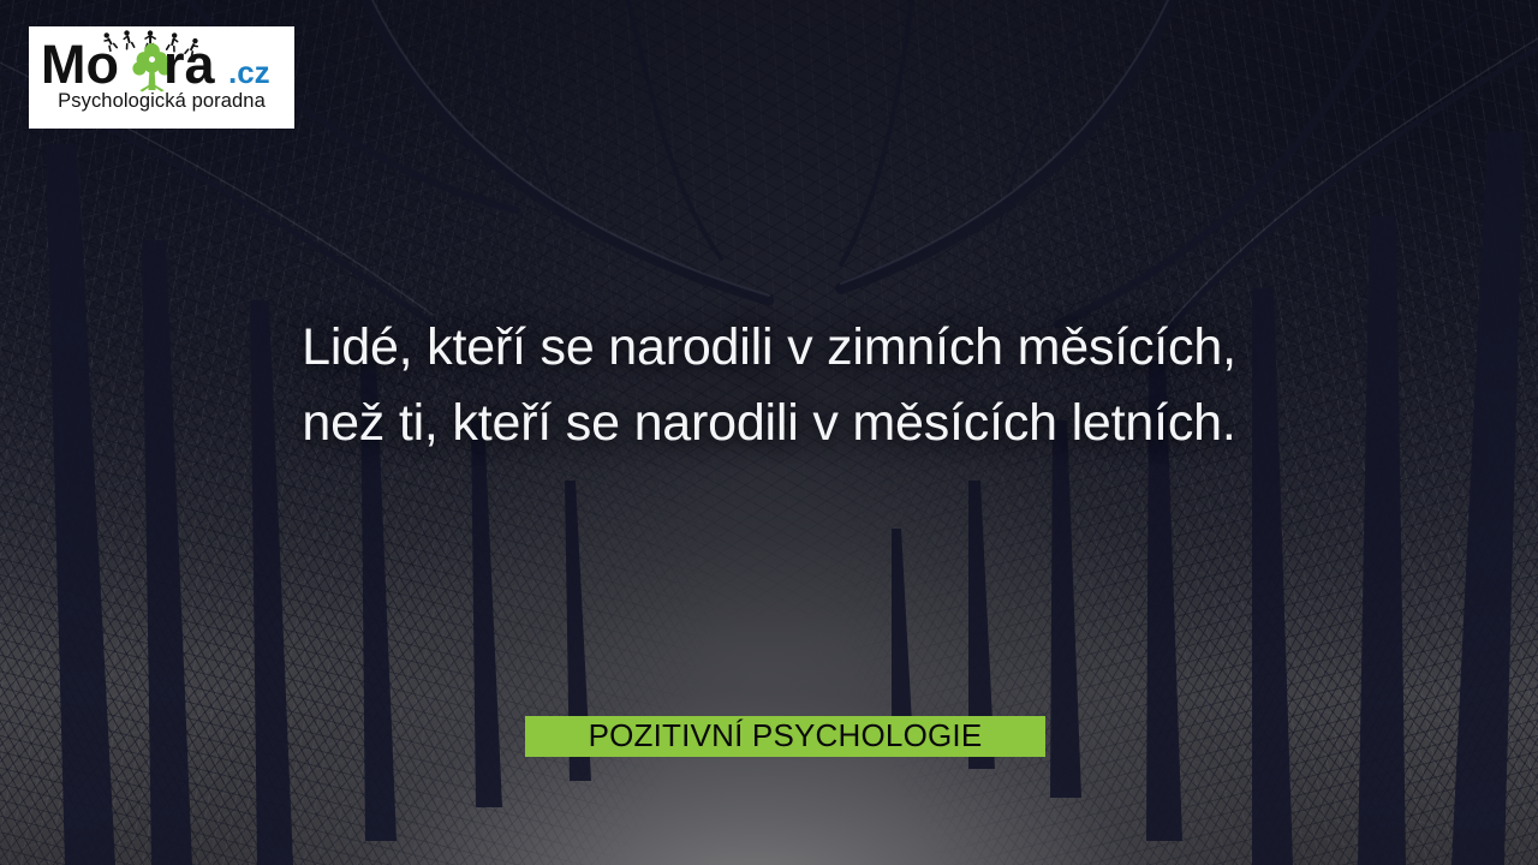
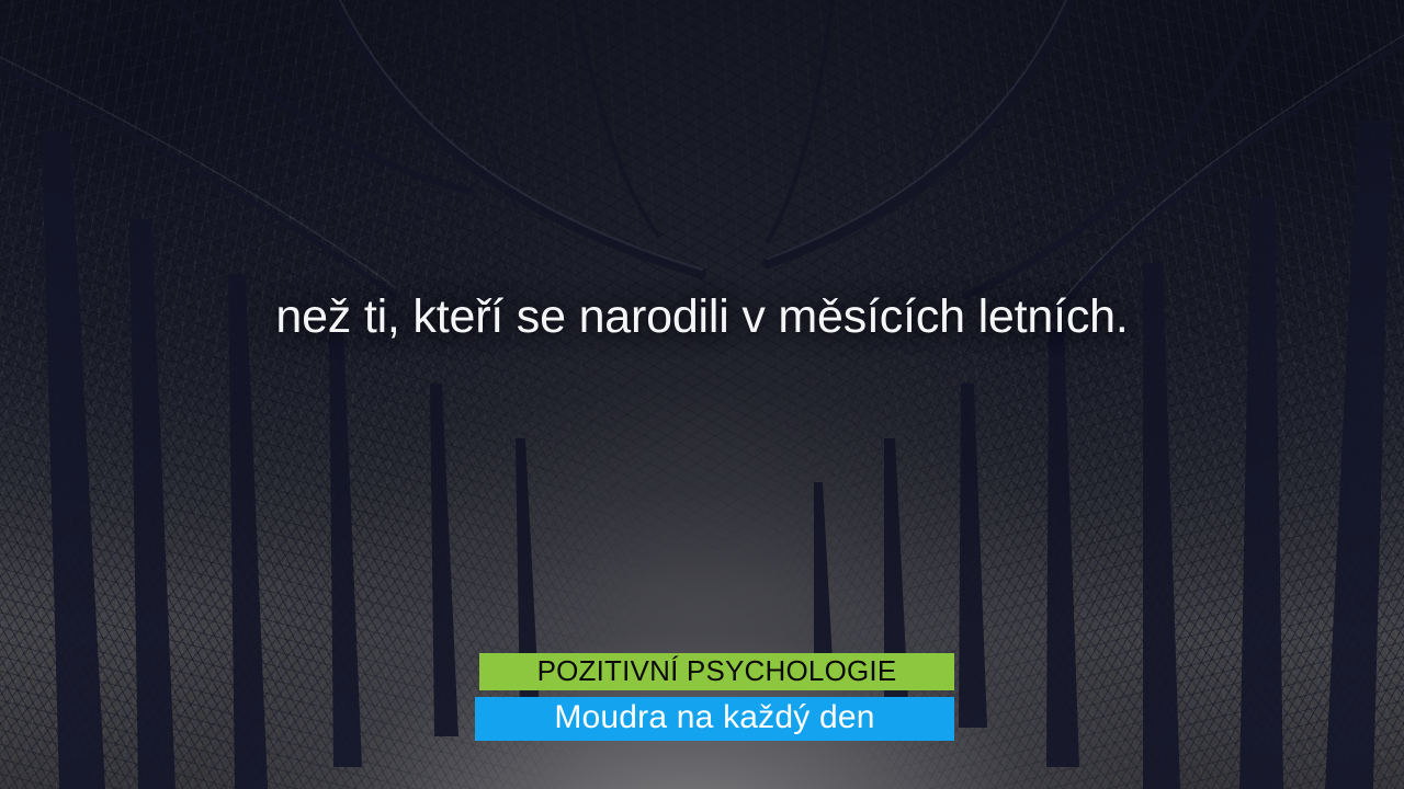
- Mo
- ra
- .cz
- Psychologická poradna
- Lidé, kteří se narodili v zimních měsících,
  než ti, kteří se narodili v měsících letních.
  POZITIVNÍ PSYCHOLOGIE
+ Moudra na každý den
